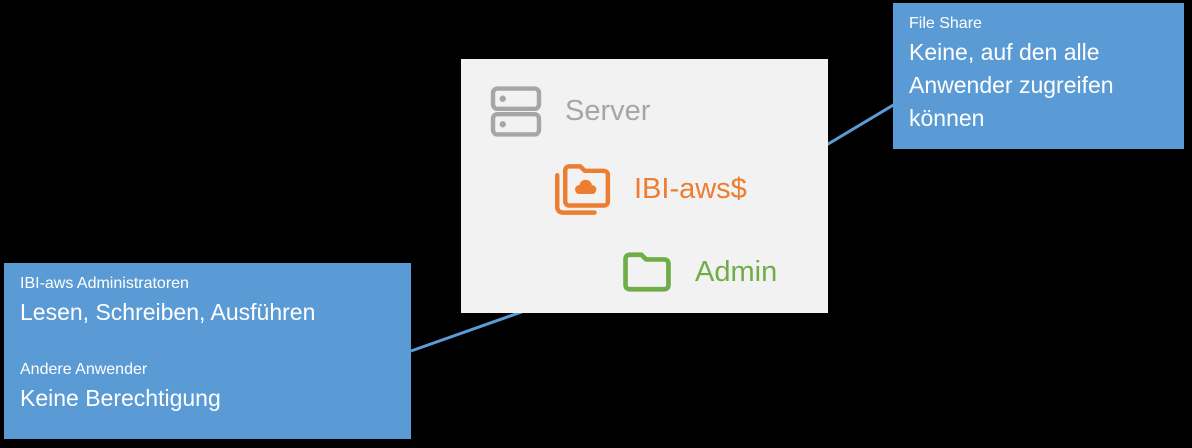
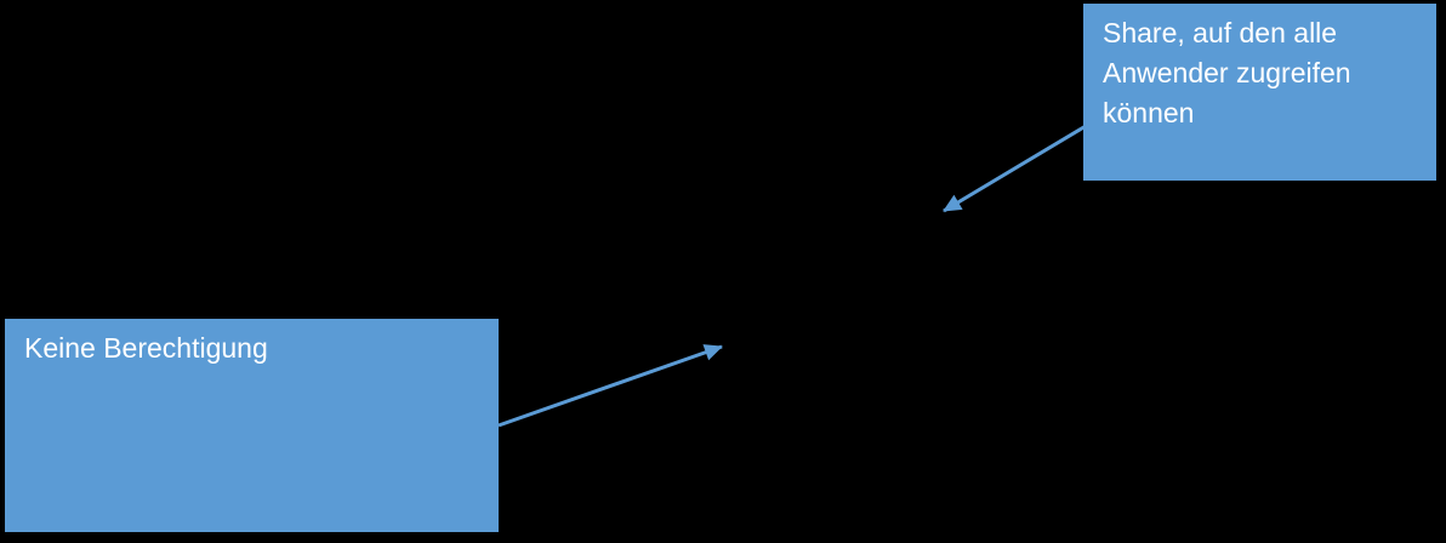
- Server
- IBI-aws$
- Admin
- File Share
- Keine, auf den alle Anwender zugreifen können
+ Share, auf den alle Anwender zugreifen können
- IBI-aws Administratoren
- Lesen, Schreiben, Ausführen
- Andere Anwender
  Keine Berechtigung
